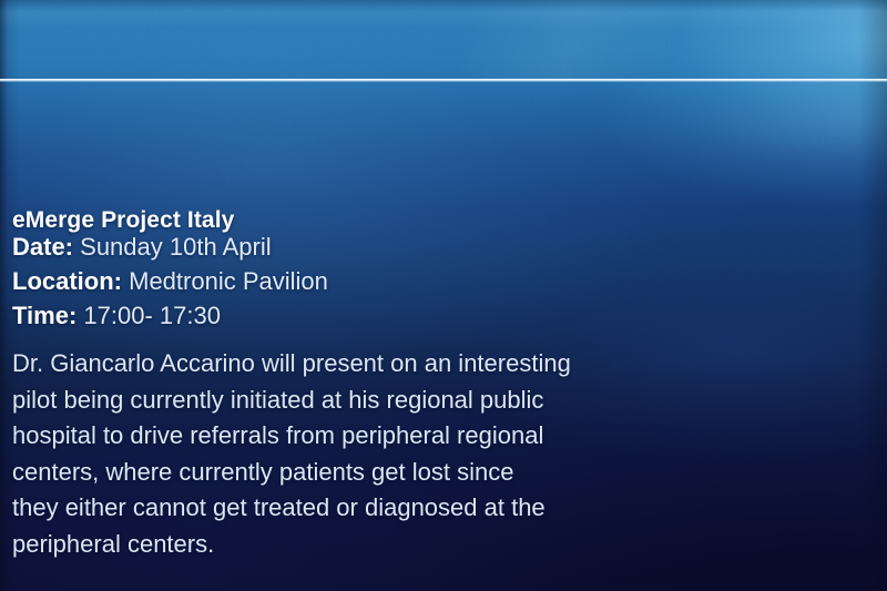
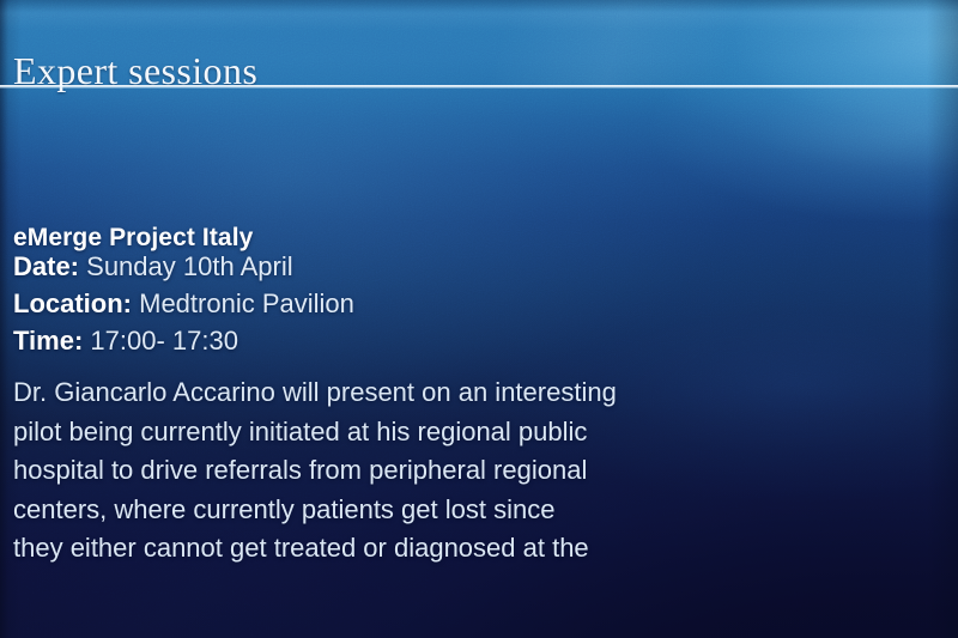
+ Expert sessions
  eMerge Project Italy
  Date: Sunday 10th April
  Location: Medtronic Pavilion
  Time: 17:00- 17:30
  Dr. Giancarlo Accarino will present on an interesting
  pilot being currently initiated at his regional public
  hospital to drive referrals from peripheral regional
  centers, where currently patients get lost since
  they either cannot get treated or diagnosed at the
- peripheral centers.
